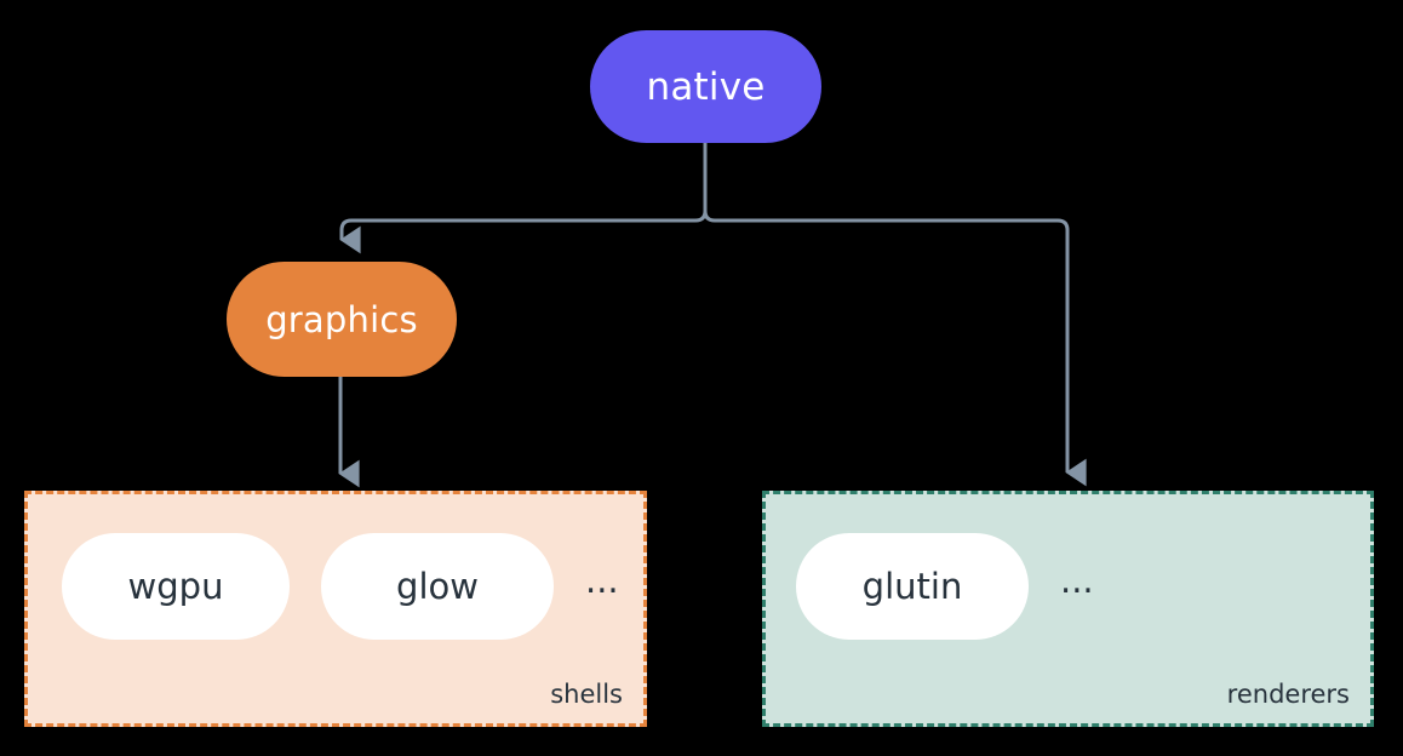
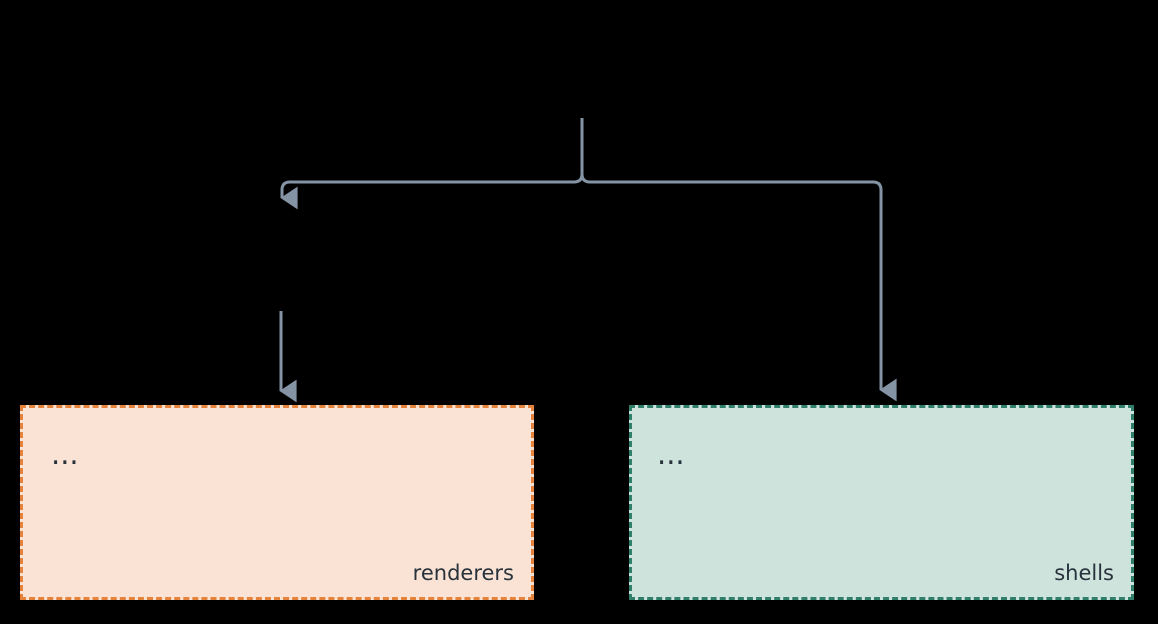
- native
- graphics
- wgpu
- glow
  ...
- shells
+ renderers
- glutin
  ...
- renderers
+ shells
